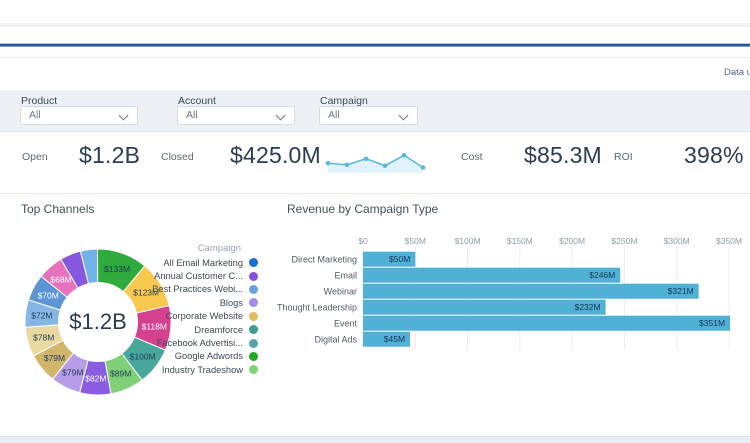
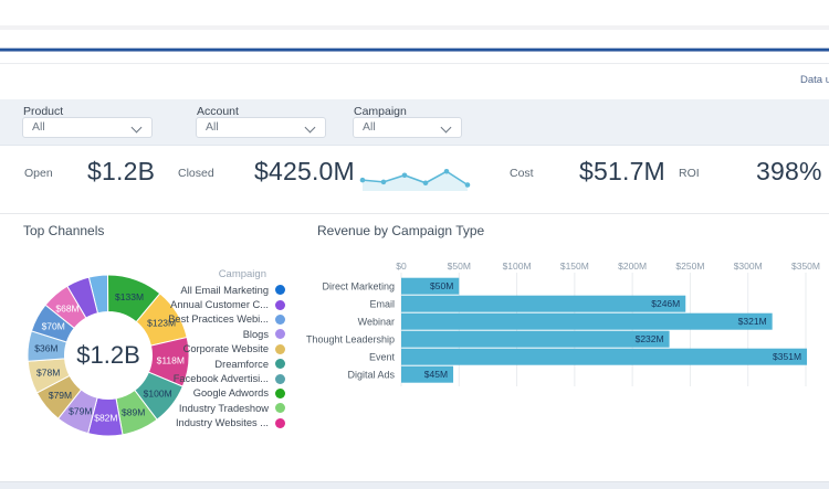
  Data u
  Product
  All
  Account
  All
  Campaign
  All
  Open
  $1.2B
  Closed
  $425.0M
  Cost
- $85.3M
+ $51.7M
  ROI
  398%
  Top Channels
  $133M
  $123M
  $118M
  $100M
  $89M
  $82M
  $79M
  $79M
  $78M
- $72M
+ $36M
  $70M
  $68M
  $1.2B
  Campaign
  All Email Marketing
  Annual Customer C...
  Best Practices Webi...
  Blogs
  Corporate Website
  Dreamforce
  Facebook Advertisi...
  Google Adwords
  Industry Tradeshow
+ Industry Websites ...
  Revenue by Campaign Type
  $0
  $50M
  $100M
  $150M
  $200M
  $250M
  $300M
  $350M
  $50M
  Direct Marketing
  $246M
  Email
  $321M
  Webinar
  $232M
  Thought Leadership
  $351M
  Event
  $45M
  Digital Ads
